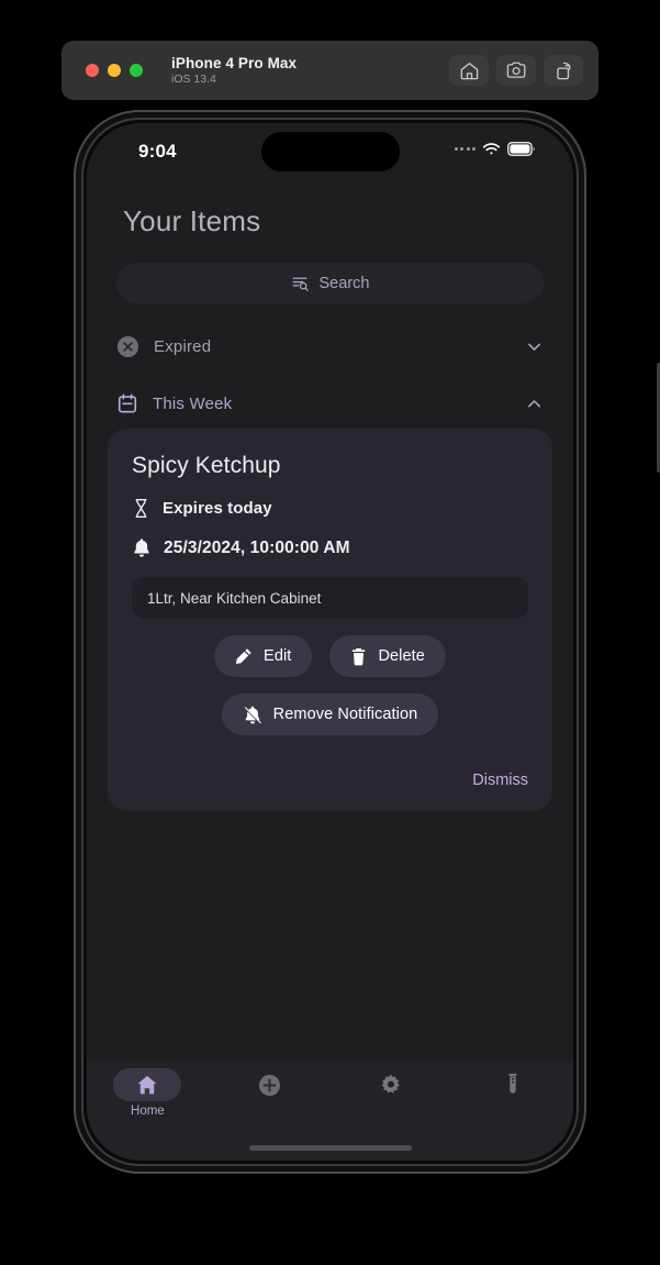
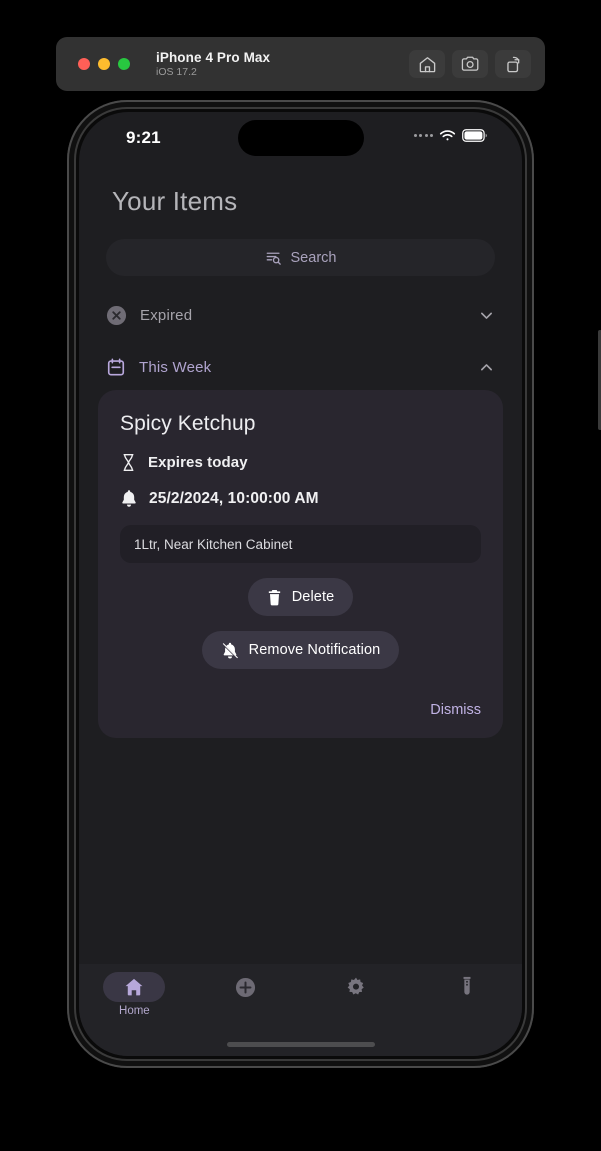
  iPhone 4 Pro Max
- iOS 13.4
+ iOS 17.2
- 9:04
+ 9:21
  Your Items
  Search
  Expired
  This Week
  Spicy Ketchup
  Expires today
- 25/3/2024, 10:00:00 AM
+ 25/2/2024, 10:00:00 AM
  1Ltr, Near Kitchen Cabinet
- Edit
  Delete
  Remove Notification
  Dismiss
  Home
